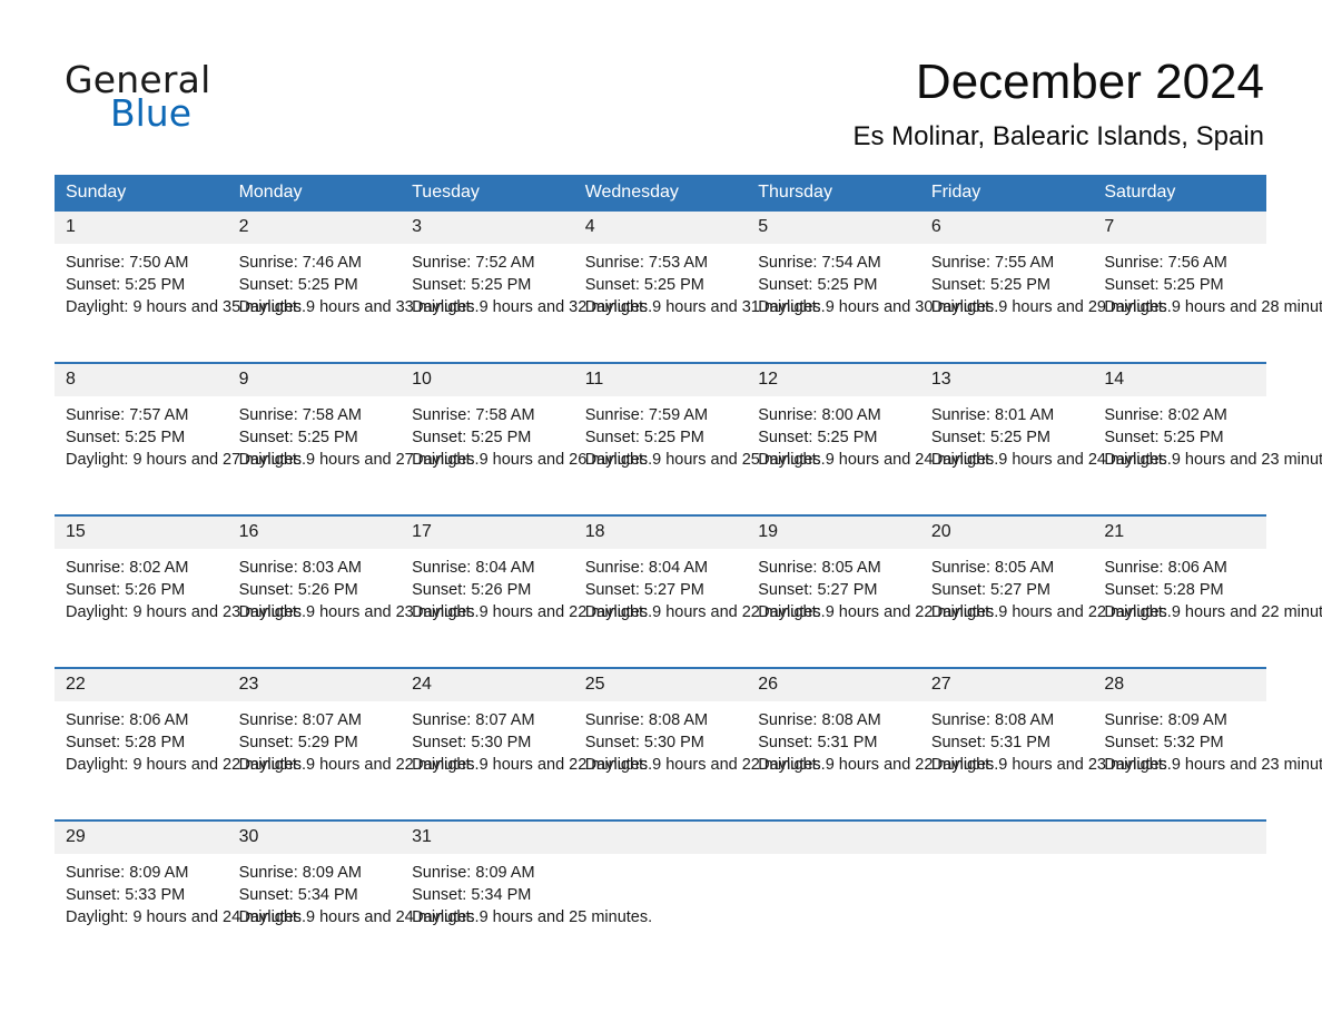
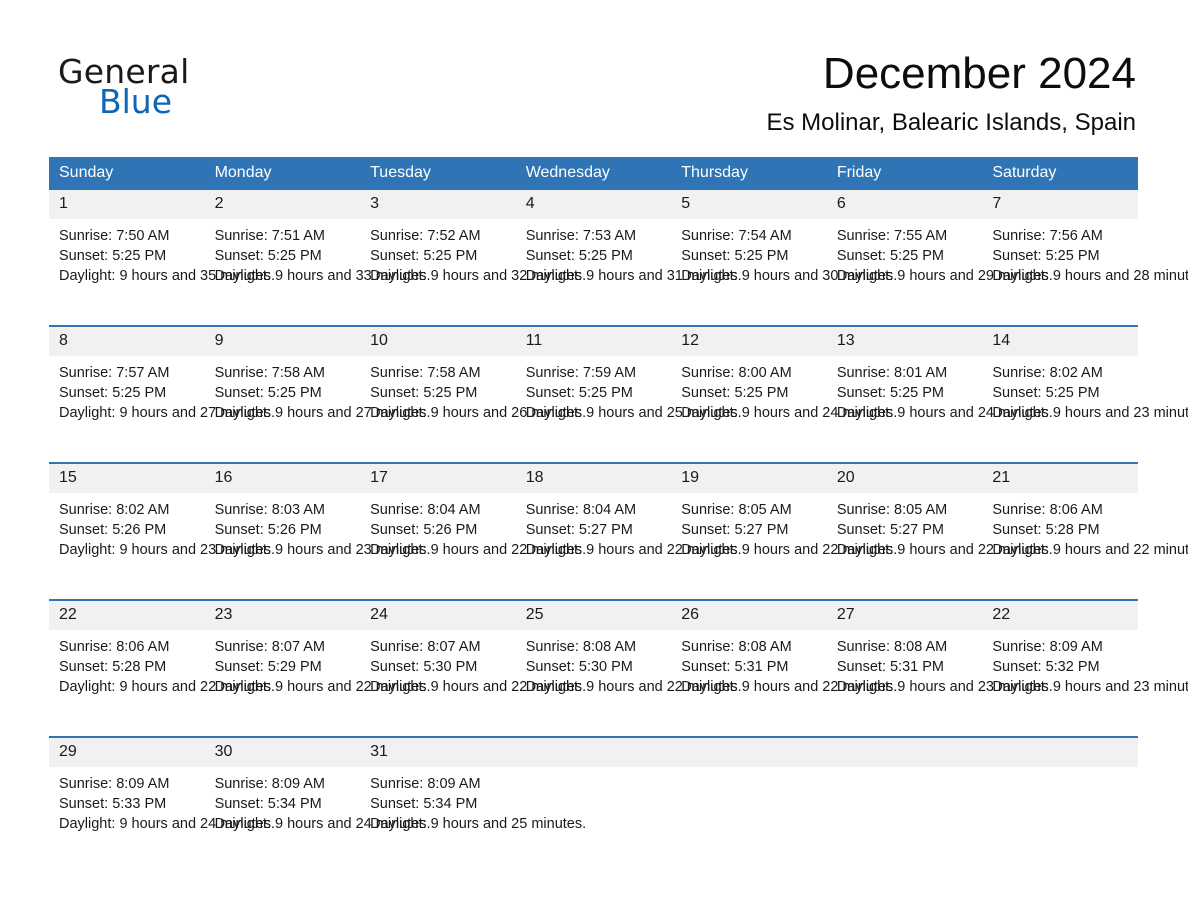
  General
  Blue
  December 2024
  Es Molinar, Balearic Islands, Spain
  Sunday	Monday	Tuesday	Wednesday	Thursday	Friday	Saturday
- 1Sunrise: 7:50 AMSunset: 5:25 PMDaylight: 9 hours and 35	2Sunrise: 7:46 AMSunset: 5:25 PMDaylight: 9 hours and 33	3Sunrise: 7:52 AMSunset: 5:25 PMDaylight: 9 hours and 32	4Sunrise: 7:53 AMSunset: 5:25 PMDaylight: 9 hours and 31	5Sunrise: 7:54 AMSunset: 5:25 PMDaylight: 9 hours and 30	6Sunrise: 7:55 AMSunset: 5:25 PMDaylight: 9 hours and 29	7Sunrise: 7:56 AMSunset: 5:25 PMDaylight: 9 hours and 28 minut
+ 1Sunrise: 7:50 AMSunset: 5:25 PMDaylight: 9 hours and 35	2Sunrise: 7:51 AMSunset: 5:25 PMDaylight: 9 hours and 33	3Sunrise: 7:52 AMSunset: 5:25 PMDaylight: 9 hours and 32	4Sunrise: 7:53 AMSunset: 5:25 PMDaylight: 9 hours and 31	5Sunrise: 7:54 AMSunset: 5:25 PMDaylight: 9 hours and 30	6Sunrise: 7:55 AMSunset: 5:25 PMDaylight: 9 hours and 29	7Sunrise: 7:56 AMSunset: 5:25 PMDaylight: 9 hours and 28 minut
  8Sunrise: 7:57 AMSunset: 5:25 PMDaylight: 9 hours and 27	9Sunrise: 7:58 AMSunset: 5:25 PMDaylight: 9 hours and 27	10Sunrise: 7:58 AMSunset: 5:25 PMDaylight: 9 hours and 26	11Sunrise: 7:59 AMSunset: 5:25 PMDaylight: 9 hours and 25	12Sunrise: 8:00 AMSunset: 5:25 PMDaylight: 9 hours and 24	13Sunrise: 8:01 AMSunset: 5:25 PMDaylight: 9 hours and 24	14Sunrise: 8:02 AMSunset: 5:25 PMDaylight: 9 hours and 23 minut
  15Sunrise: 8:02 AMSunset: 5:26 PMDaylight: 9 hours and 23	16Sunrise: 8:03 AMSunset: 5:26 PMDaylight: 9 hours and 23	17Sunrise: 8:04 AMSunset: 5:26 PMDaylight: 9 hours and 22	18Sunrise: 8:04 AMSunset: 5:27 PMDaylight: 9 hours and 22	19Sunrise: 8:05 AMSunset: 5:27 PMDaylight: 9 hours and 22	20Sunrise: 8:05 AMSunset: 5:27 PMDaylight: 9 hours and 22	21Sunrise: 8:06 AMSunset: 5:28 PMDaylight: 9 hours and 22 minut
- 22Sunrise: 8:06 AMSunset: 5:28 PMDaylight: 9 hours and 22	23Sunrise: 8:07 AMSunset: 5:29 PMDaylight: 9 hours and 22	24Sunrise: 8:07 AMSunset: 5:30 PMDaylight: 9 hours and 22	25Sunrise: 8:08 AMSunset: 5:30 PMDaylight: 9 hours and 22	26Sunrise: 8:08 AMSunset: 5:31 PMDaylight: 9 hours and 22	27Sunrise: 8:08 AMSunset: 5:31 PMDaylight: 9 hours and 23	28Sunrise: 8:09 AMSunset: 5:32 PMDaylight: 9 hours and 23 minut
+ 22Sunrise: 8:06 AMSunset: 5:28 PMDaylight: 9 hours and 22	23Sunrise: 8:07 AMSunset: 5:29 PMDaylight: 9 hours and 22	24Sunrise: 8:07 AMSunset: 5:30 PMDaylight: 9 hours and 22	25Sunrise: 8:08 AMSunset: 5:30 PMDaylight: 9 hours and 22	26Sunrise: 8:08 AMSunset: 5:31 PMDaylight: 9 hours and 22	27Sunrise: 8:08 AMSunset: 5:31 PMDaylight: 9 hours and 23	22Sunrise: 8:09 AMSunset: 5:32 PMDaylight: 9 hours and 23 minut
  29Sunrise: 8:09 AMSunset: 5:33 PMDaylight: 9 hours and 24	30Sunrise: 8:09 AMSunset: 5:34 PMDaylight: 9 hours and 24	31Sunrise: 8:09 AMSunset: 5:34 PMDaylight: 9 hours and 25 minutes.
